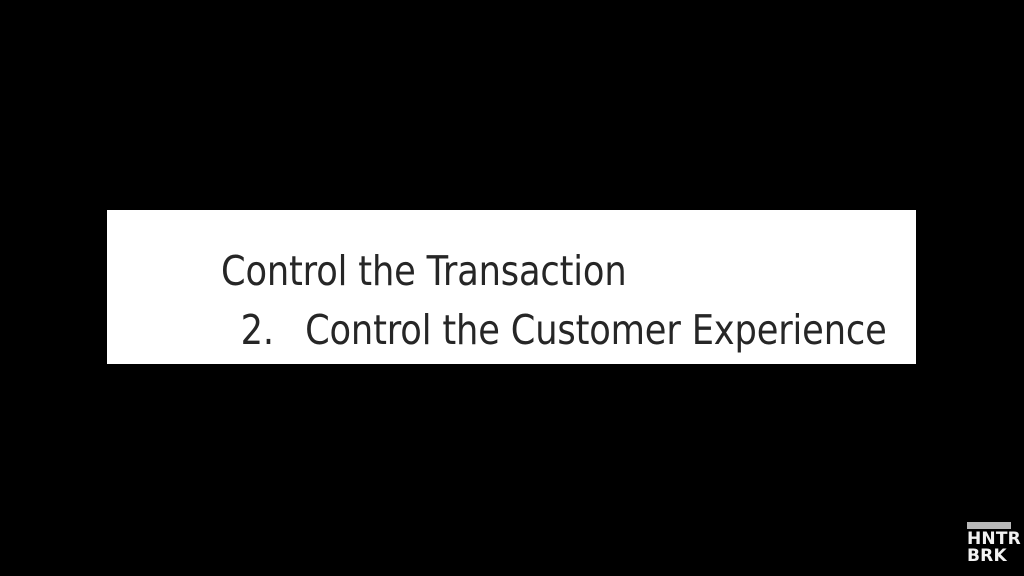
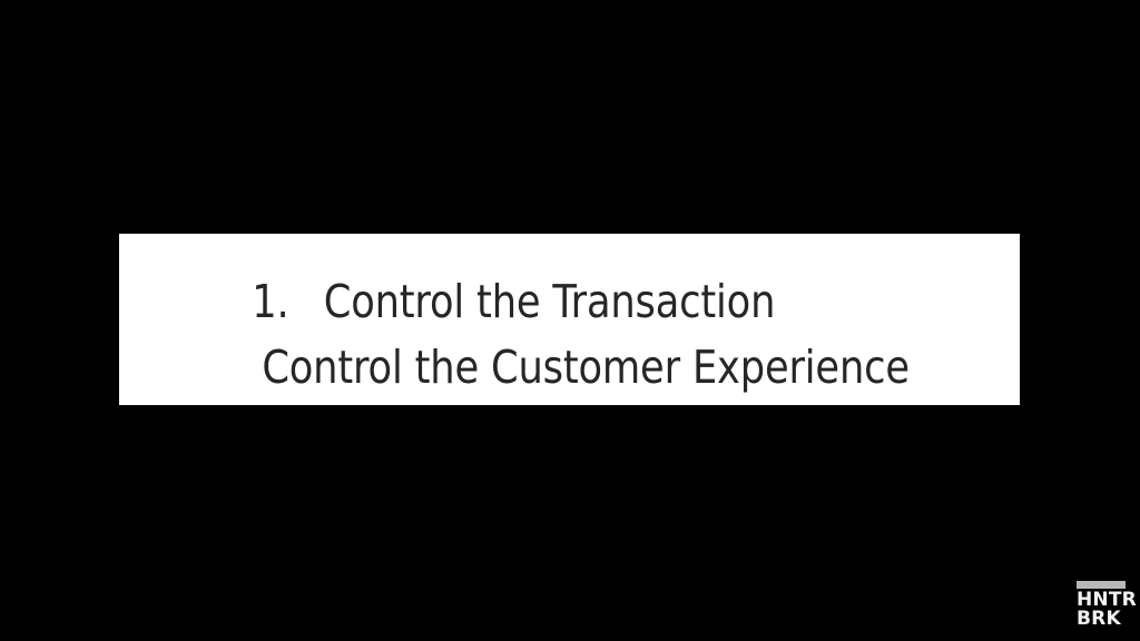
+ 1.
  Control the Transaction
- 2.
  Control the Customer Experience
  HNTR
  BRK
